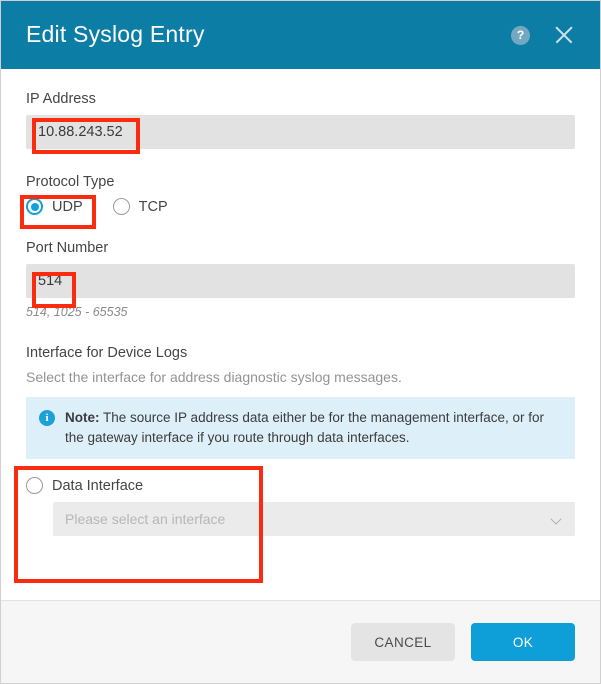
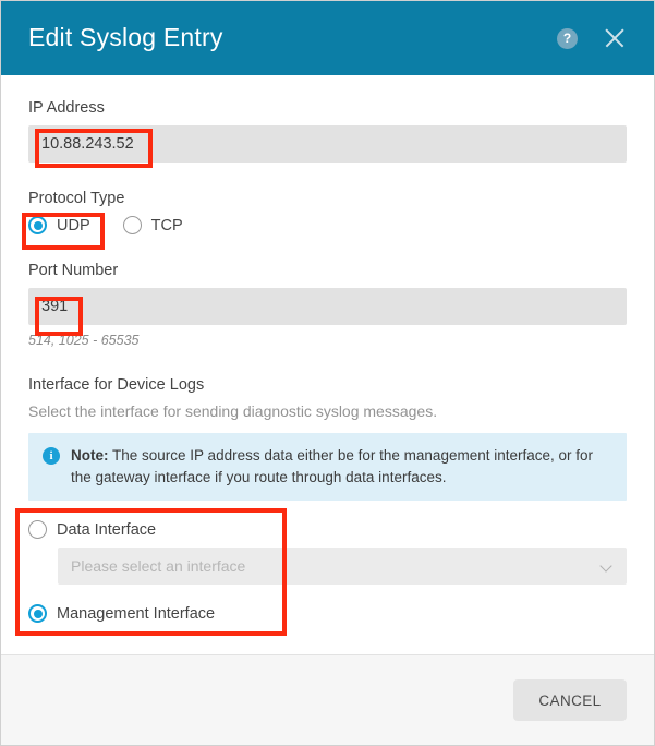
  Edit Syslog Entry
  ?
  IP Address
  10.88.243.52
  Protocol Type
  UDP
  TCP
  Port Number
- 514
+ 391
  514, 1025 - 65535
  Interface for Device Logs
- Select the interface for address diagnostic syslog messages.
+ Select the interface for sending diagnostic syslog messages.
  i
  Note: The source IP address data either be for the management interface, or for the gateway interface if you route through data interfaces.
  Data Interface
  Please select an interface
+ Management Interface
  CANCEL
- OK
